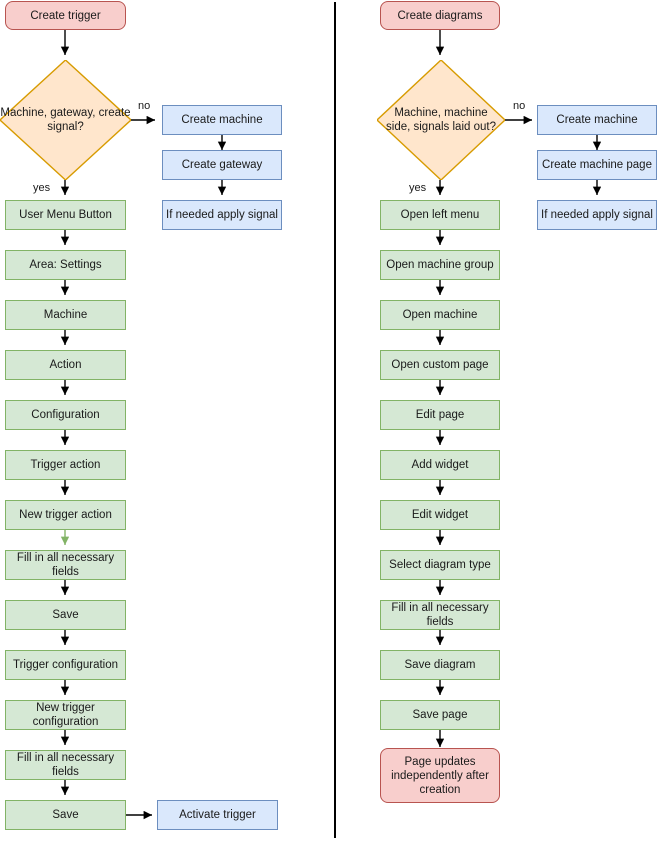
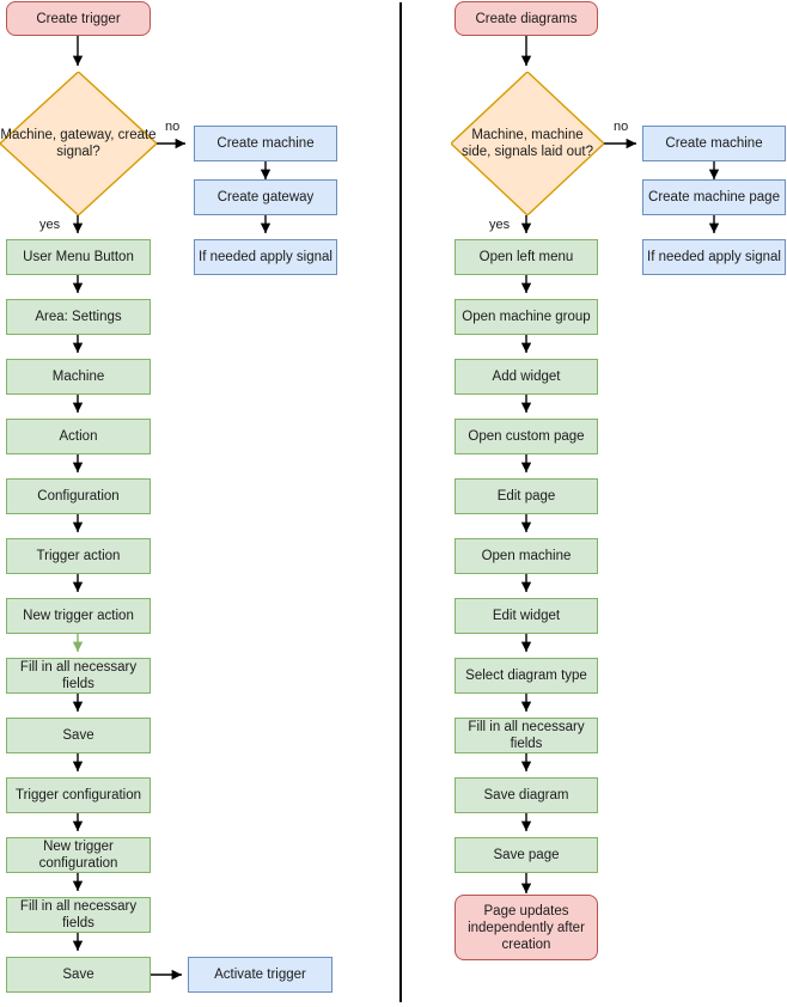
  Create trigger
  Machine, gateway, create signal?
  no
  yes
  Create machine
  Create gateway
  If needed apply signal
  User Menu Button
  Area: Settings
  Machine
  Action
  Configuration
  Trigger action
  New trigger action
  Fill in all necessary fields
  Save
  Trigger configuration
  New trigger configuration
  Fill in all necessary fields
  Save
  Activate trigger
  Create diagrams
  Machine, machine side, signals laid out?
  no
  yes
  Create machine
  Create machine page
  If needed apply signal
  Open left menu
  Open machine group
- Open machine
+ Add widget
  Open custom page
  Edit page
- Add widget
+ Open machine
  Edit widget
  Select diagram type
  Fill in all necessary fields
  Save diagram
  Save page
  Page updates independently after creation
